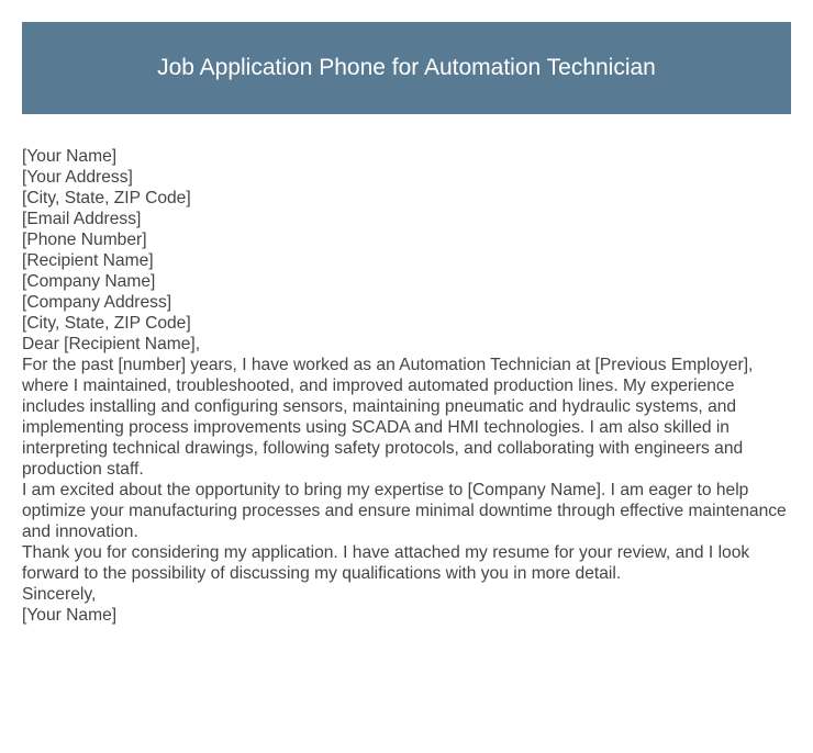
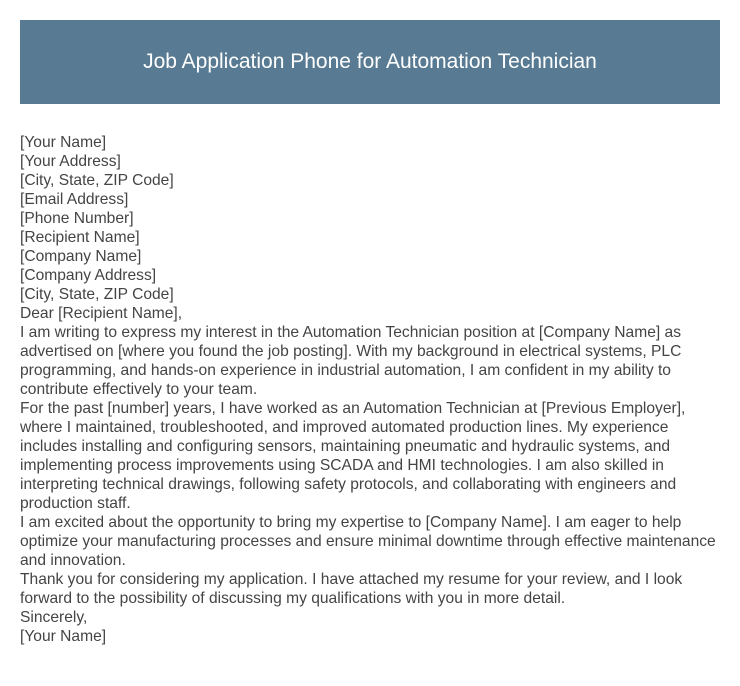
  Job Application Phone for Automation Technician
  [Your Name]
  [Your Address]
  [City, State, ZIP Code]
  [Email Address]
  [Phone Number]
  [Recipient Name]
  [Company Name]
  [Company Address]
  [City, State, ZIP Code]
  Dear [Recipient Name],
+ I am writing to express my interest in the Automation Technician position at [Company Name] as advertised on [where you found the job posting]. With my background in electrical systems, PLC programming, and hands-on experience in industrial automation, I am confident in my ability to contribute effectively to your team.
  For the past [number] years, I have worked as an Automation Technician at [Previous Employer], where I maintained, troubleshooted, and improved automated production lines. My experience includes installing and configuring sensors, maintaining pneumatic and hydraulic systems, and implementing process improvements using SCADA and HMI technologies. I am also skilled in interpreting technical drawings, following safety protocols, and collaborating with engineers and production staff.
  I am excited about the opportunity to bring my expertise to [Company Name]. I am eager to help optimize your manufacturing processes and ensure minimal downtime through effective maintenance and innovation.
  Thank you for considering my application. I have attached my resume for your review, and I look forward to the possibility of discussing my qualifications with you in more detail.
  Sincerely,
  [Your Name]
